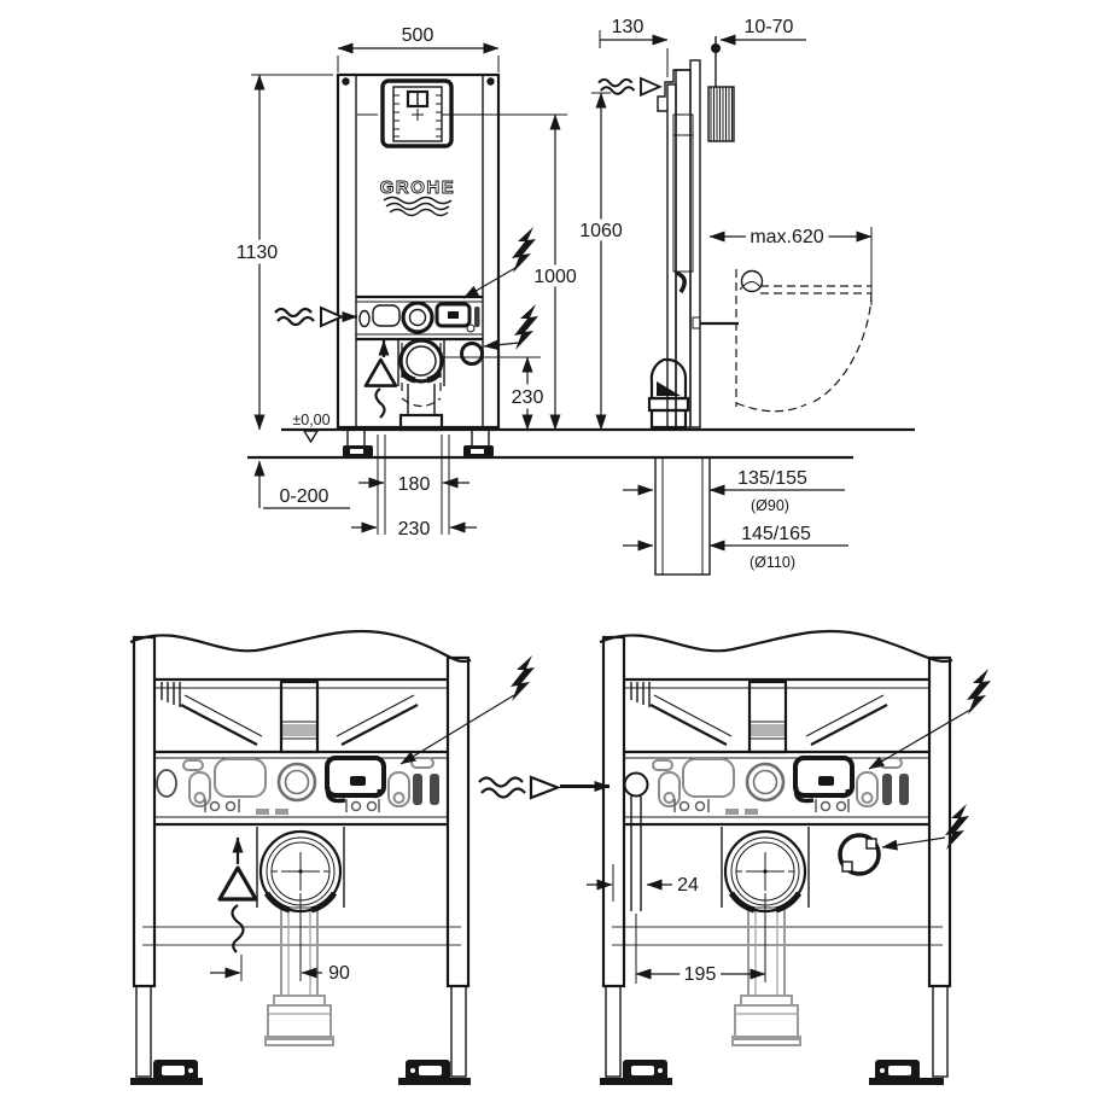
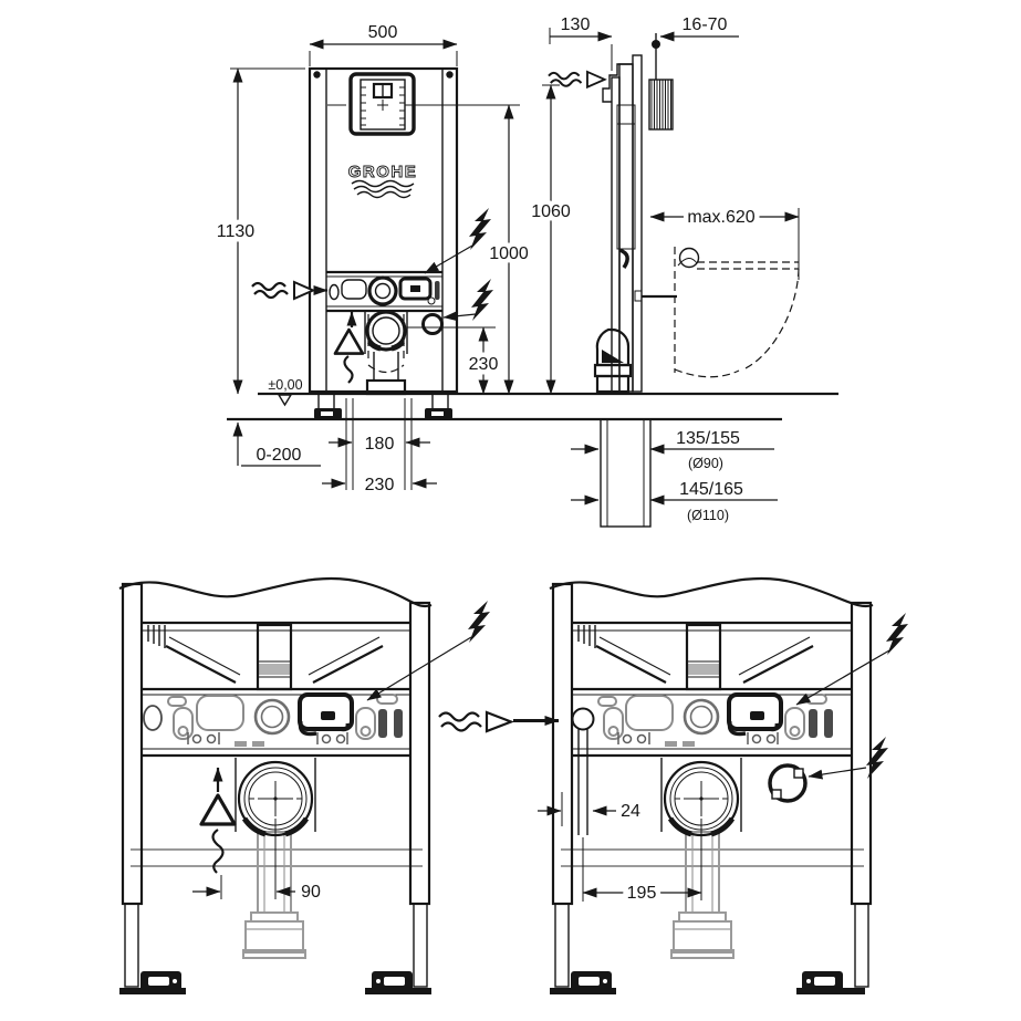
  GROHE
  500
  1130
  1000
  230
  ±0,00
  0-200
  180
  230
  130
- 10-70
+ 16-70
  1060
  max.620
  135/155
  (Ø90)
  145/165
  (Ø110)
  90
  24
  195
